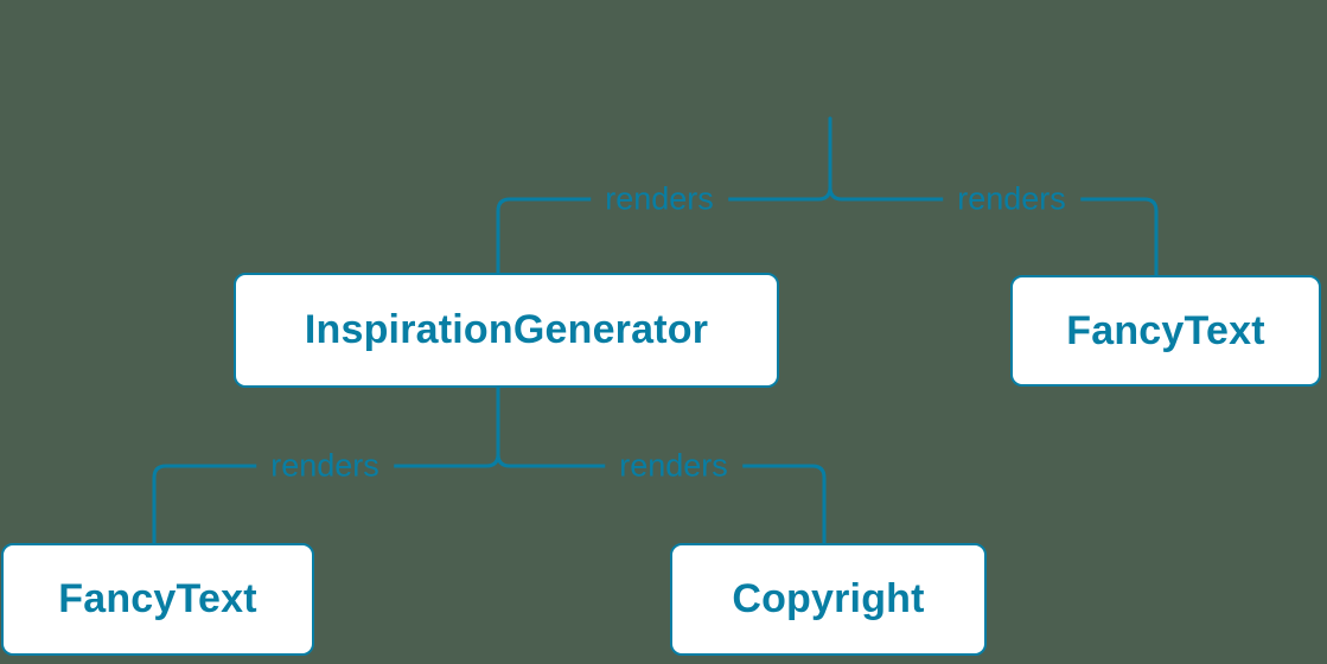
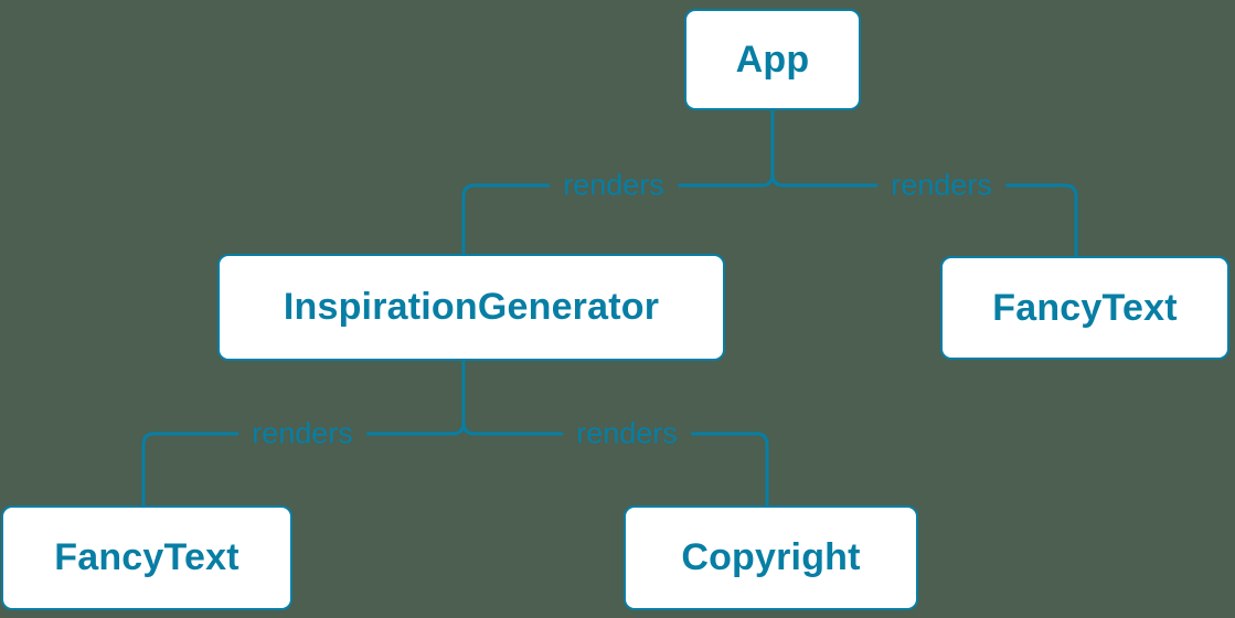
+ App
  InspirationGenerator
  FancyText
  FancyText
  Copyright
  renders
  renders
  renders
  renders
